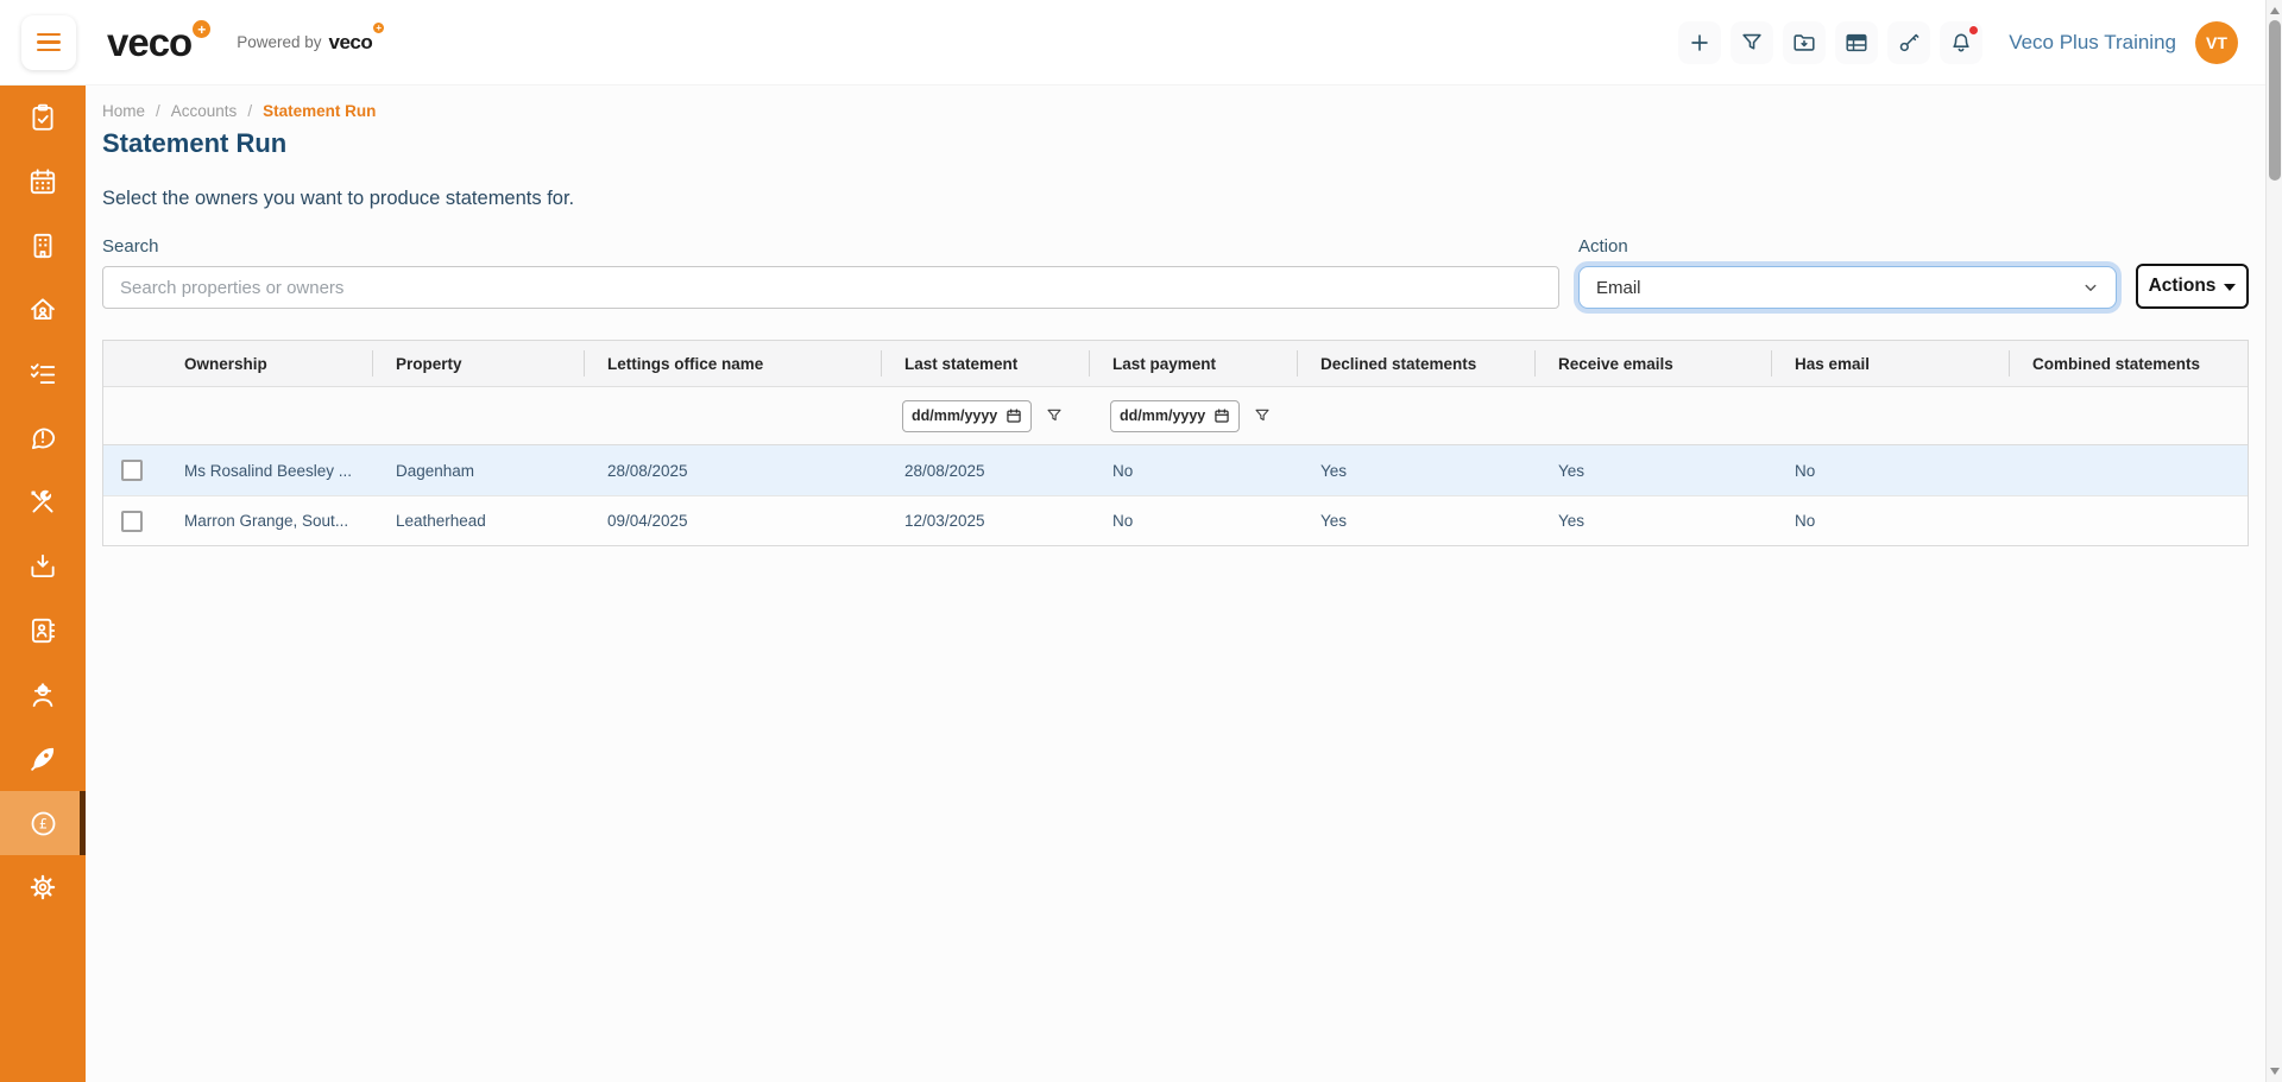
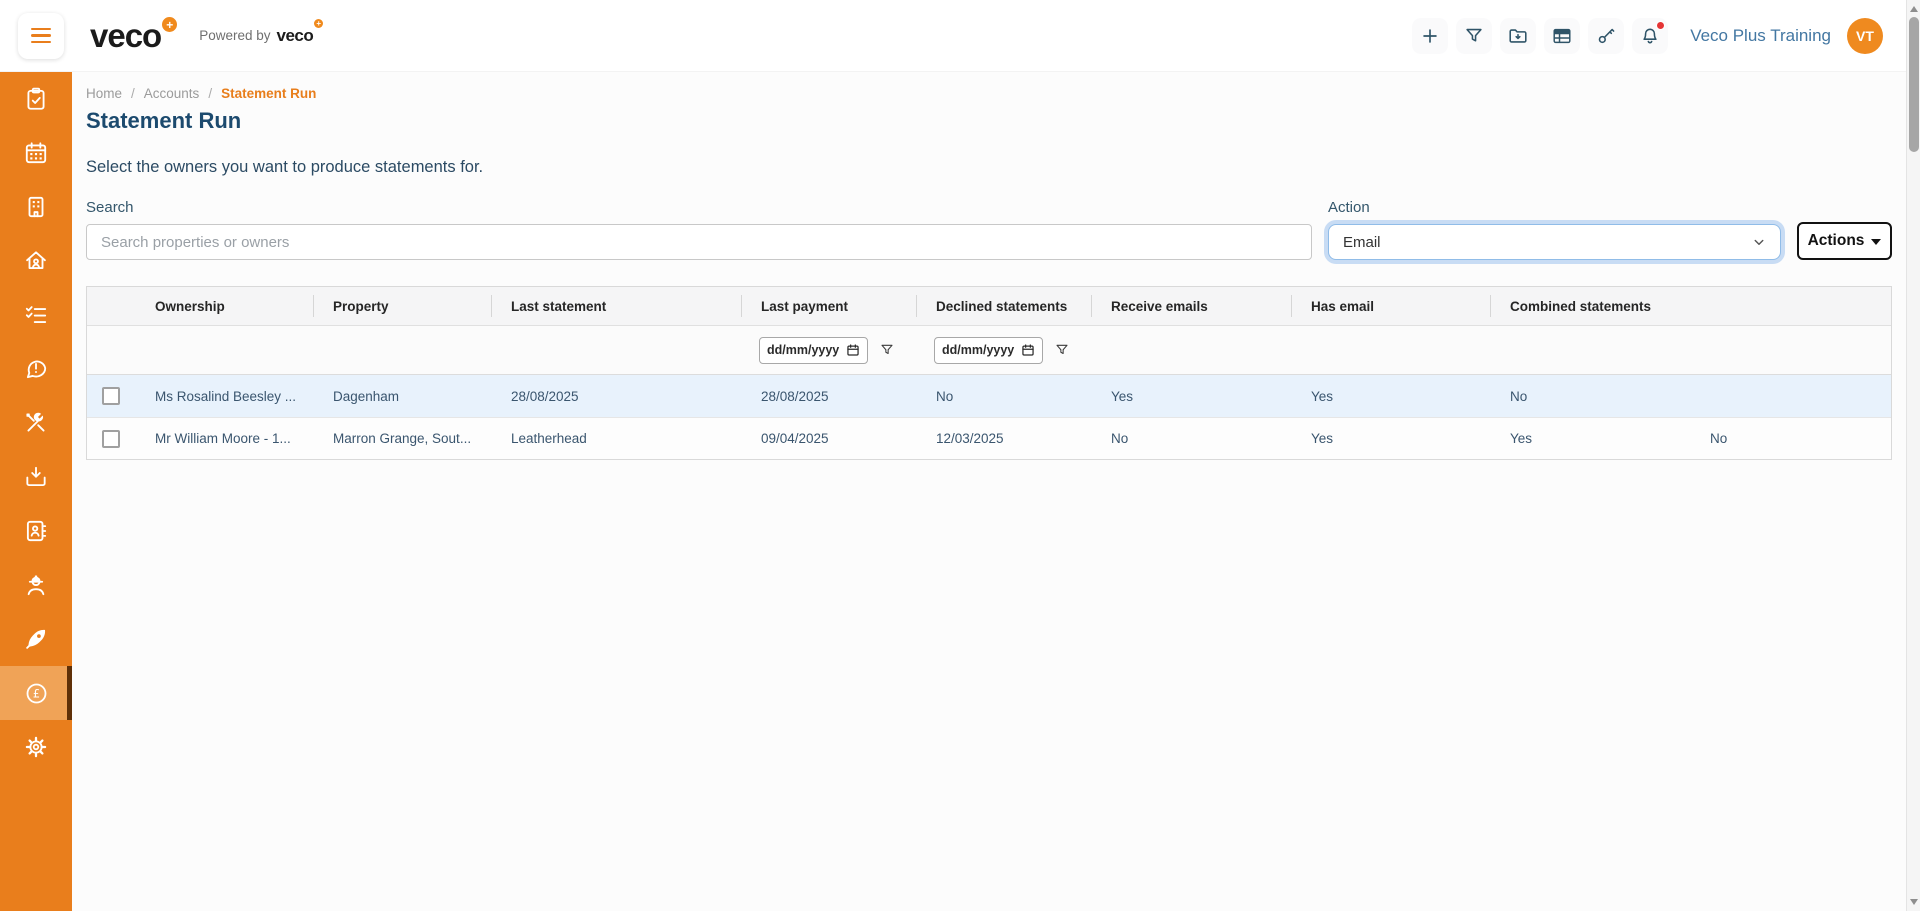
  veco
  +
  Powered by
  veco
  +
  Veco Plus Training
  VT
  £
  Home
  /
  Accounts
  /
  Statement Run
  Statement Run
  Select the owners you want to produce statements for.
  Search
  Search properties or owners
  Action
  Email
  Actions
  Ownership
  Property
- Lettings office name
  Last statement
  Last payment
  Declined statements
  Receive emails
  Has email
  Combined statements
  dd/mm/yyyy
  dd/mm/yyyy
  Ms Rosalind Beesley ...
  Dagenham
  28/08/2025
  28/08/2025
  No
  Yes
  Yes
  No
+ Mr William Moore - 1...
  Marron Grange, Sout...
  Leatherhead
  09/04/2025
  12/03/2025
  No
  Yes
  Yes
  No
